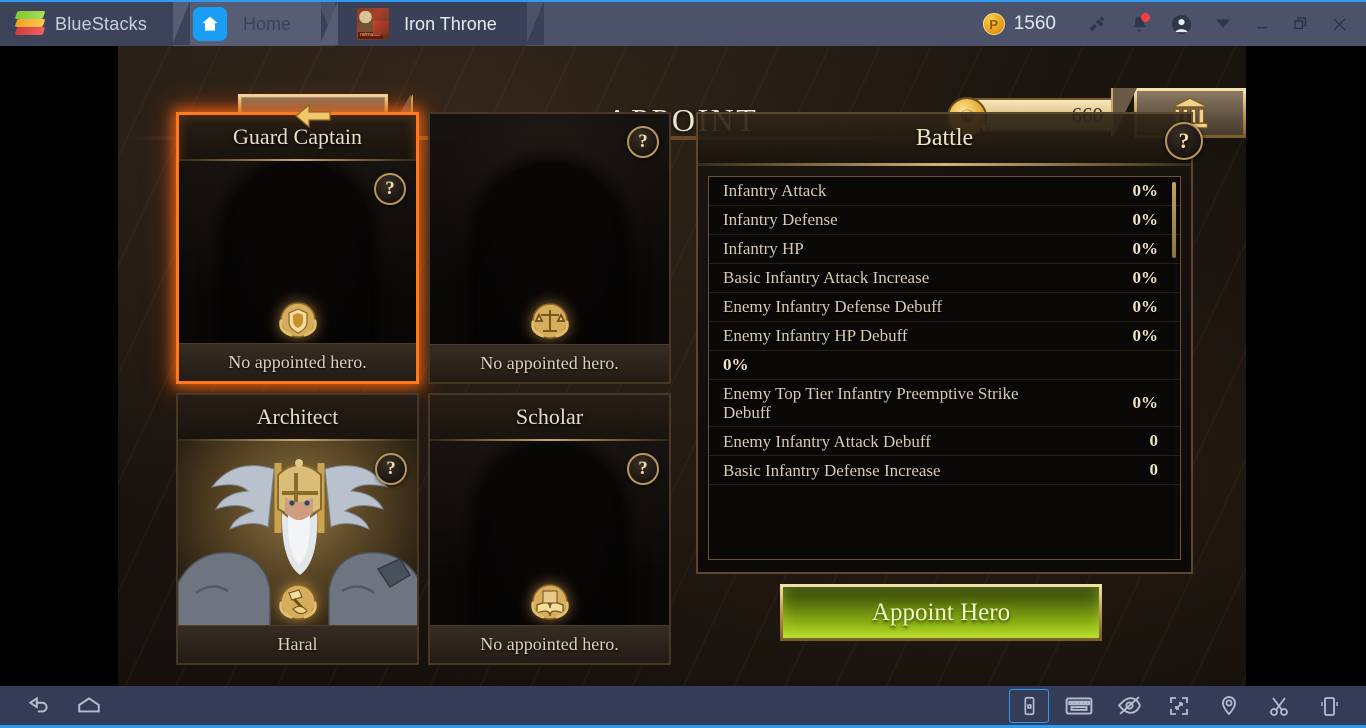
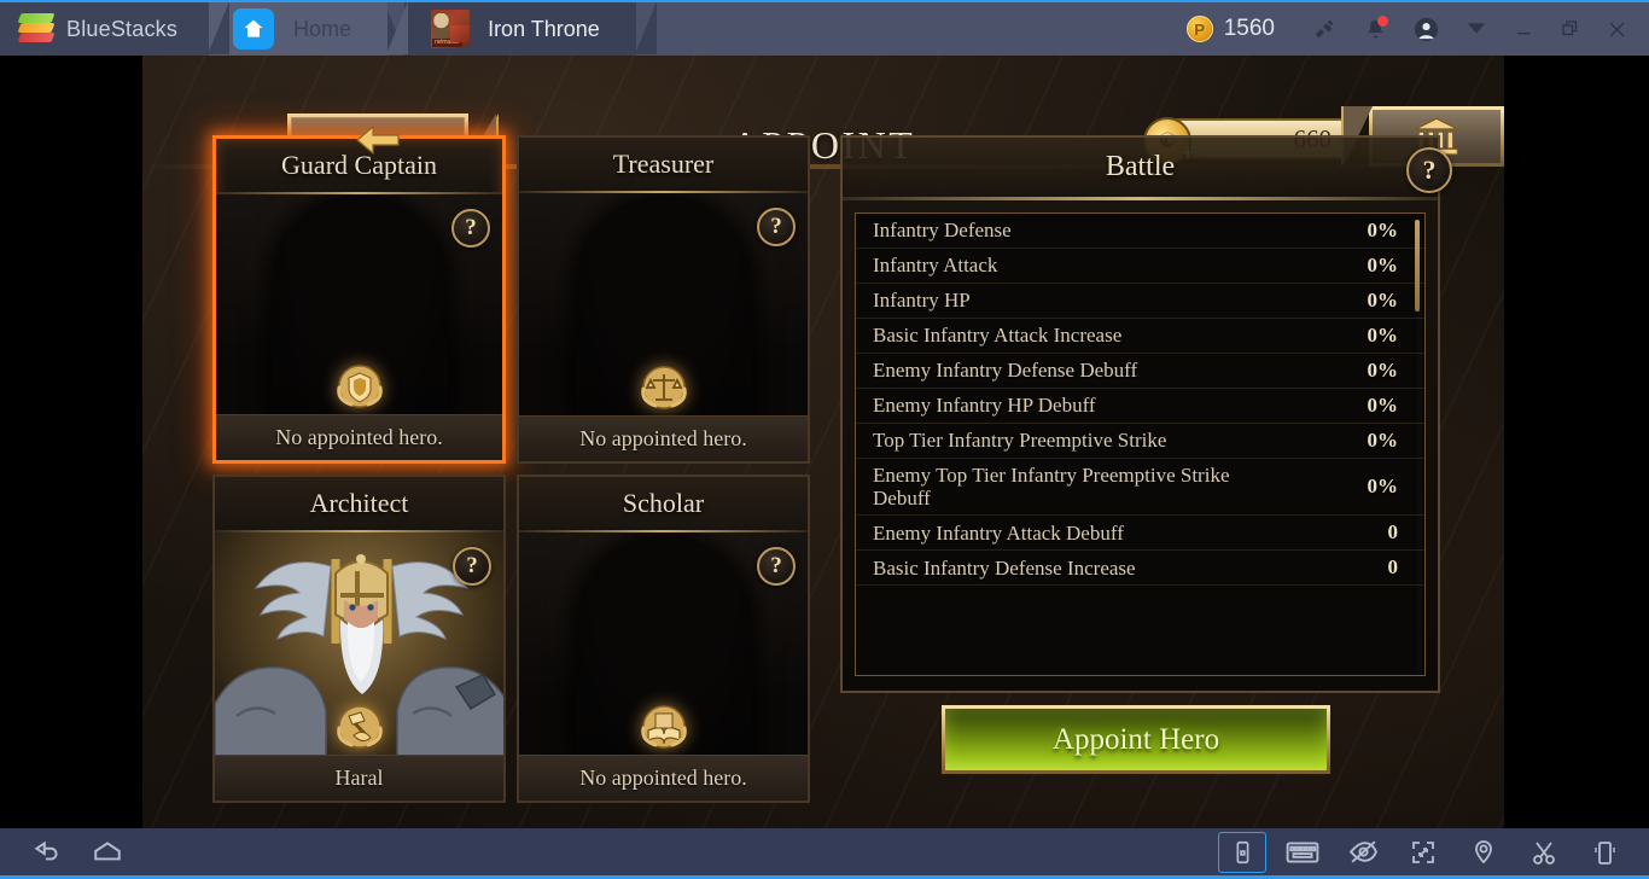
  BlueStacks
  Home
  Iron Throne
  P
  1560
  Guard Captain
  ?
  No appointed hero.
+ Treasurer
  ?
  No appointed hero.
  Architect
  ?
  Haral
  Scholar
  ?
  No appointed hero.
  Battle
  ?
- Infantry Attack
+ Infantry Defense
  0%
- Infantry Defense
+ Infantry Attack
  0%
  Infantry HP
  0%
  Basic Infantry Attack Increase
  0%
  Enemy Infantry Defense Debuff
  0%
  Enemy Infantry HP Debuff
  0%
+ Top Tier Infantry Preemptive Strike
  0%
  Enemy Top Tier Infantry Preemptive Strike Debuff
  0%
  Enemy Infantry Attack Debuff
  0
  Basic Infantry Defense Increase
  0
  Appoint Hero
